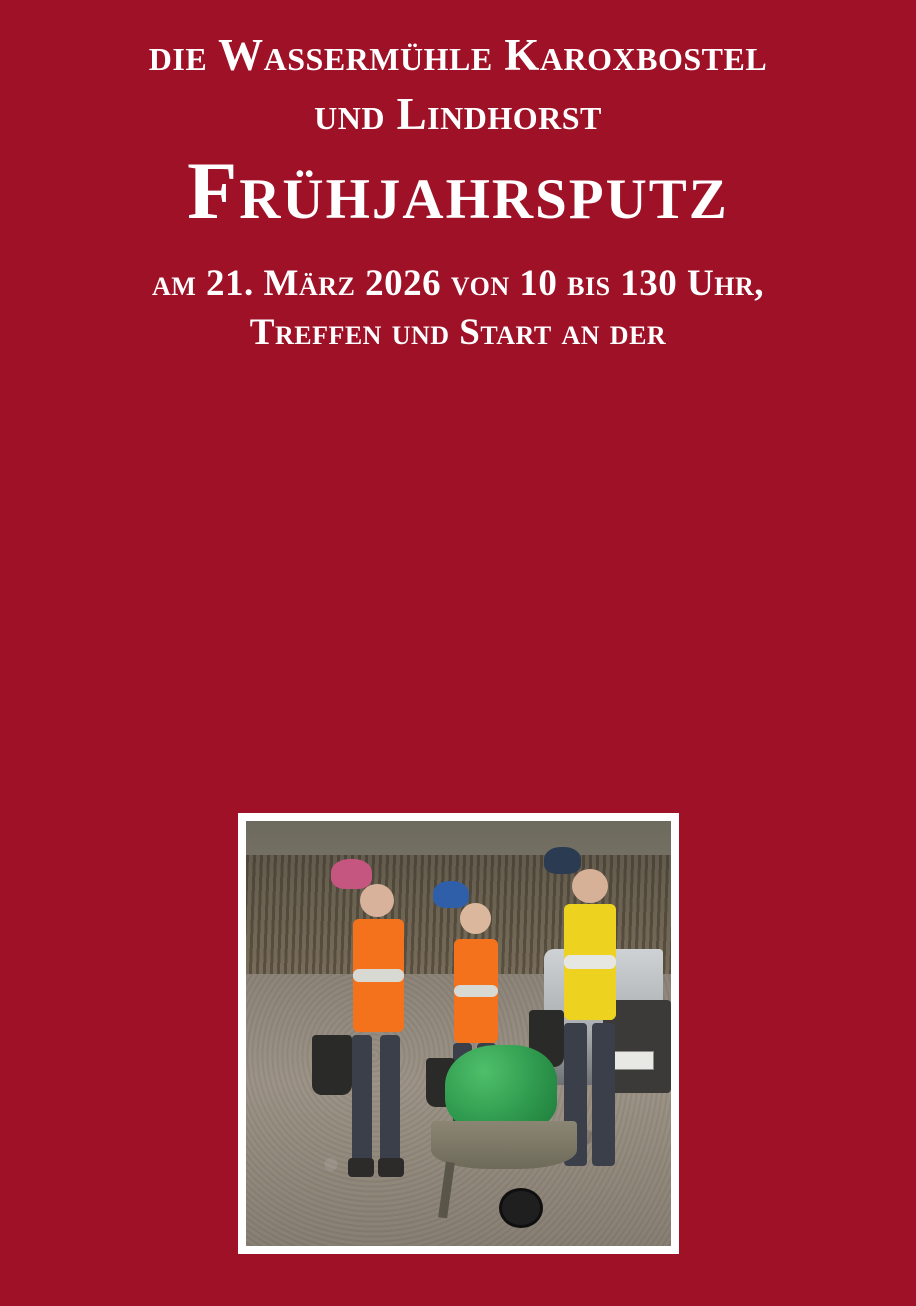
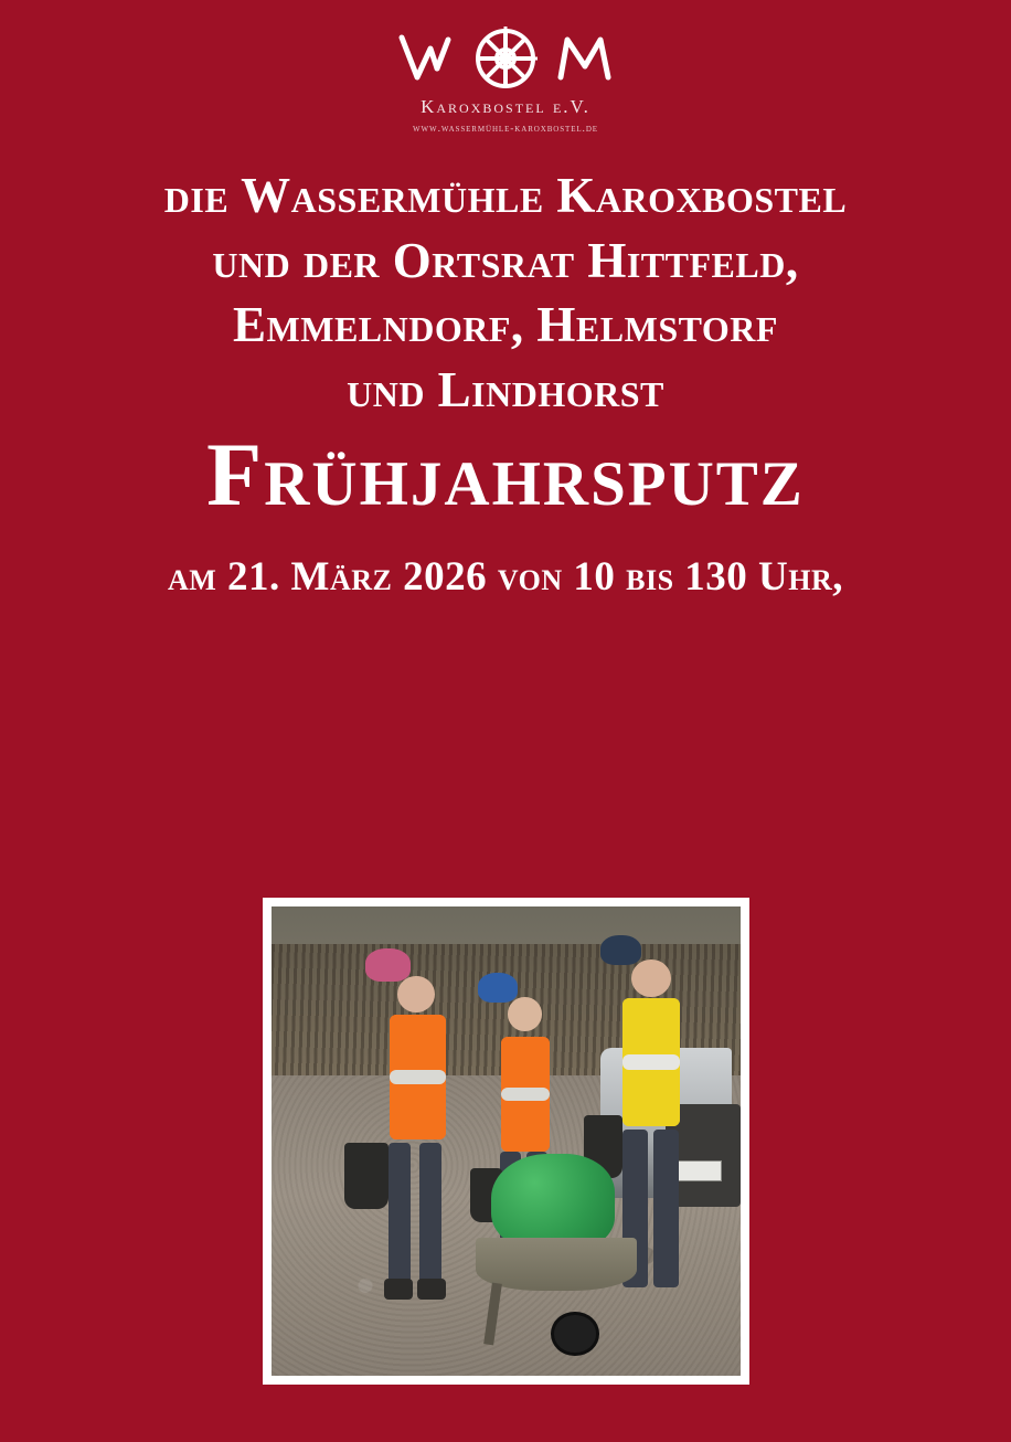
+ Karoxbostel e.V.
+ www.wassermühle-karoxbostel.de
  die Wassermühle Karoxbostel
+ und der Ortsrat Hittfeld,
+ Emmelndorf, Helmstorf
  und Lindhorst
  Frühjahrsputz
  am 21. März 2026 von 10 bis 130 Uhr,
- Treffen und Start an der
